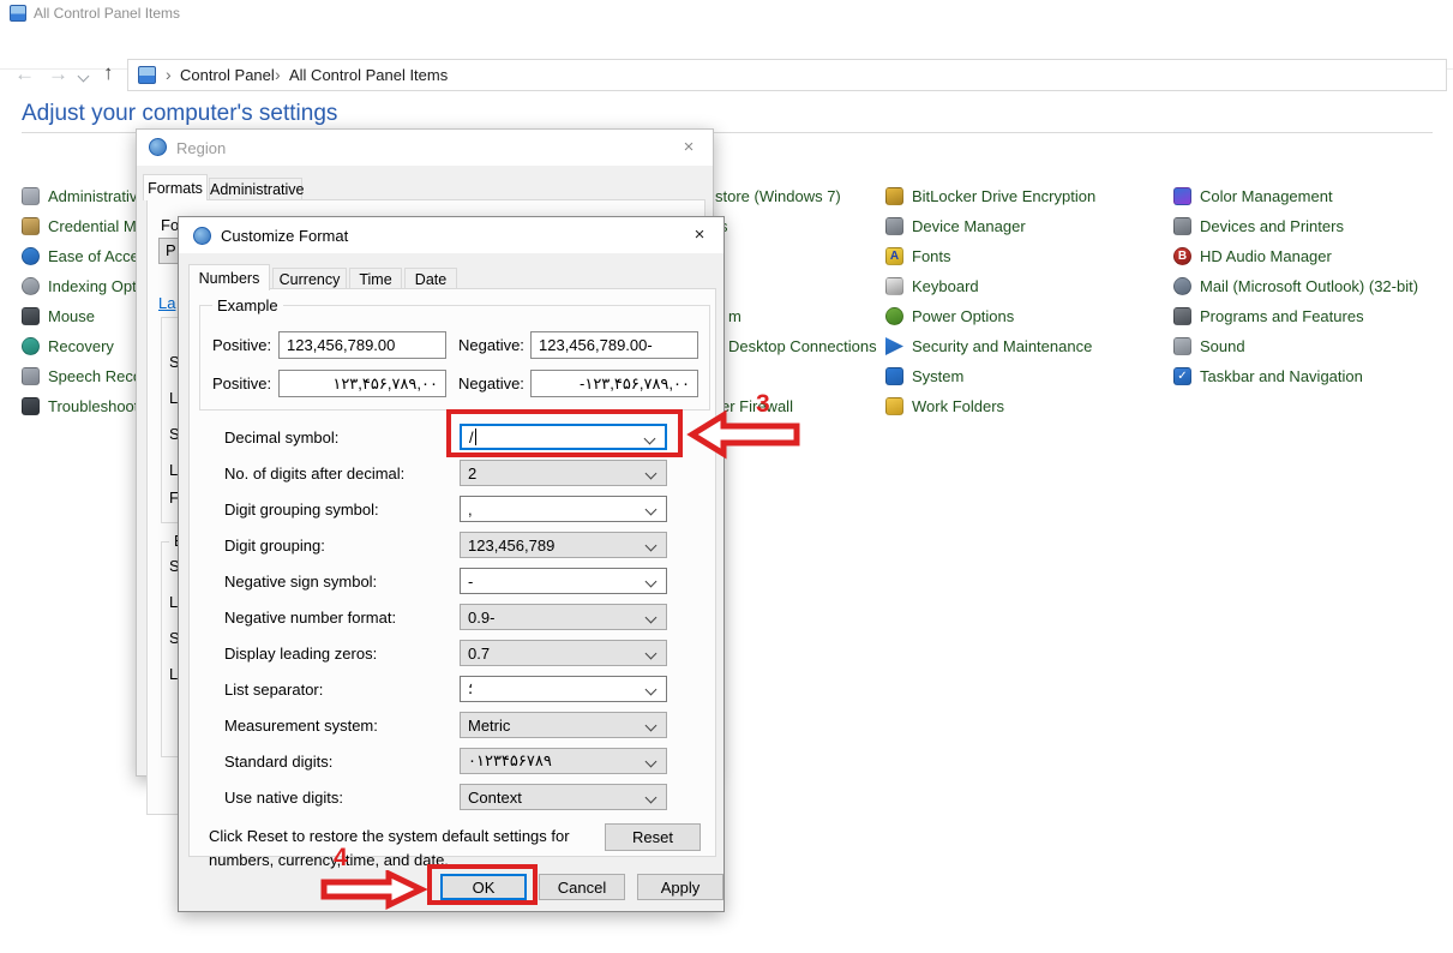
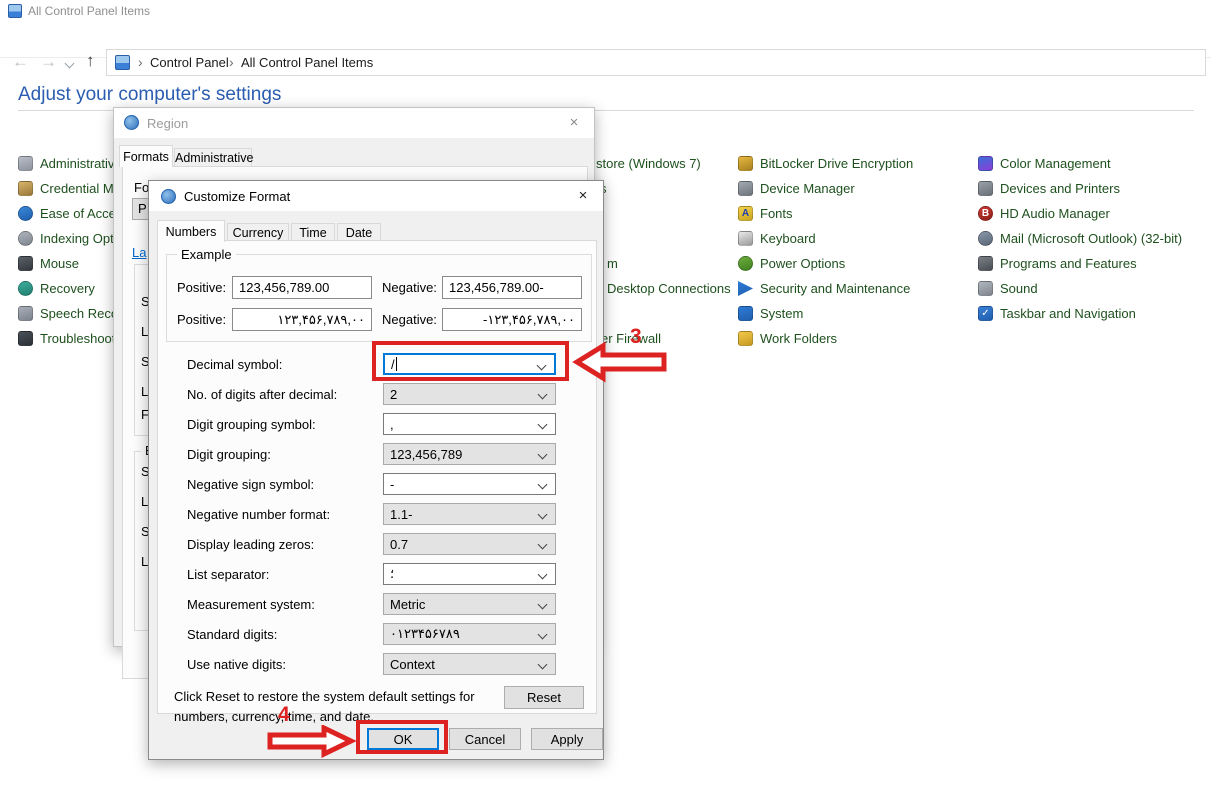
  All Control Panel Items
  ←
  →
  ↑
  ›
  Control Panel
  ›
  All Control Panel Items
  Adjust your computer's settings
  Administrativ
  Credential M
  Ease of Acc
  Indexing Opt
  Mouse
  Recovery
  Speech Rec
  Troubleshoo
  store (Windows 7)
  m
  Desktop Connections
  er Firewall
  BitLocker Drive Encryption
  Device Manager
  A
  Fonts
  Keyboard
  Power Options
  Security and Maintenance
  System
  Work Folders
  Color Management
  Devices and Printers
  B
  HD Audio Manager
  Mail (Microsoft Outlook) (32-bit)
  Programs and Features
  Sound
  ✓
  Taskbar and Navigation
  Region
  ×
  Formats
  Administrative
  Fo
  P
  La
  S
  L
  S
  L
  F
  S
  L
  S
  L
  Customize Format
  ×
  Numbers
  Currency
  Time
  Date
  Example
  Positive:
  123,456,789.00
  Negative:
  123,456,789.00-
  Positive:
  ۱۲۳,۴۵۶,۷۸۹,۰۰
  Negative:
  -۱۲۳,۴۵۶,۷۸۹,۰۰
  Decimal symbol:
  /
  No. of digits after decimal:
  2
  Digit grouping symbol:
  ,
  Digit grouping:
  123,456,789
  Negative sign symbol:
  -
  Negative number format:
- 0.9-
+ 1.1-
  Display leading zeros:
  0.7
  List separator:
  ؛
  Measurement system:
  Metric
  Standard digits:
  ۰۱۲۳۴۵۶۷۸۹
  Use native digits:
  Context
  Click Reset to restore the system default settings for numbers, currency, time, and date.
  Reset
  OK
  Cancel
  Apply
  3
  4
